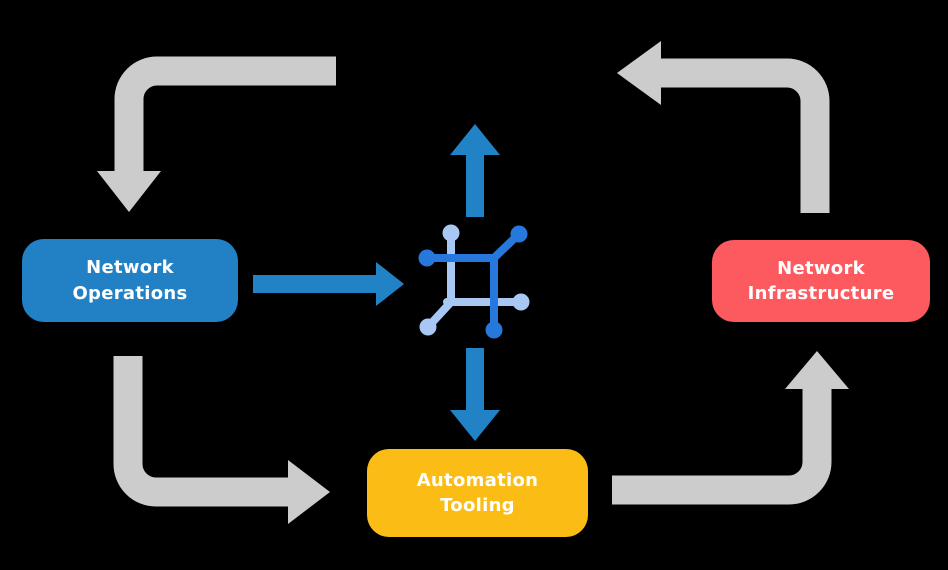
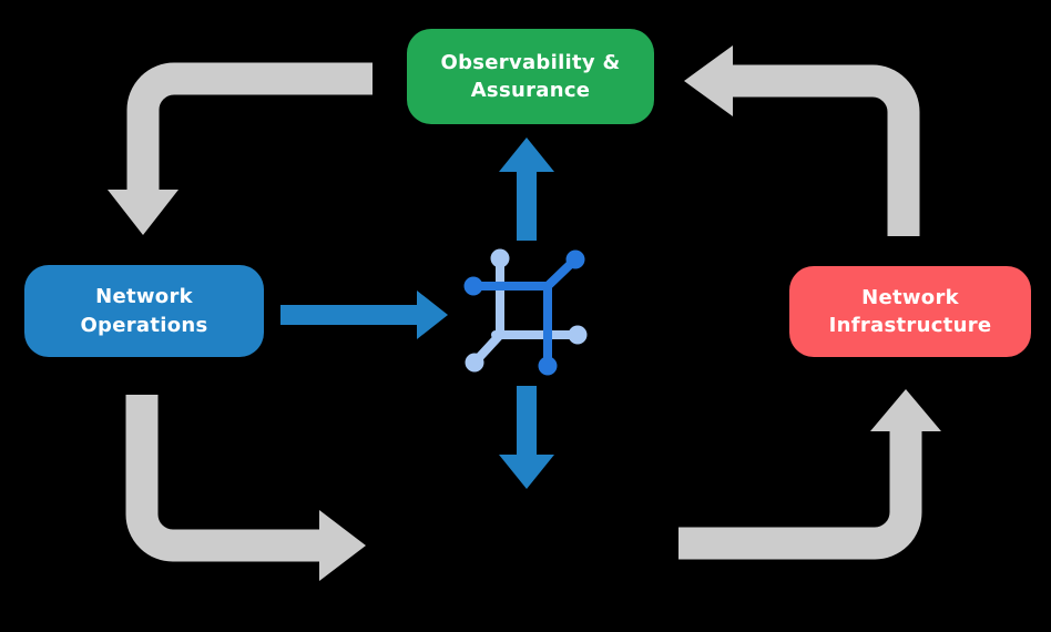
+ Observability &
+ Assurance
  Network
  Operations
  Network
  Infrastructure
- Automation
- Tooling
